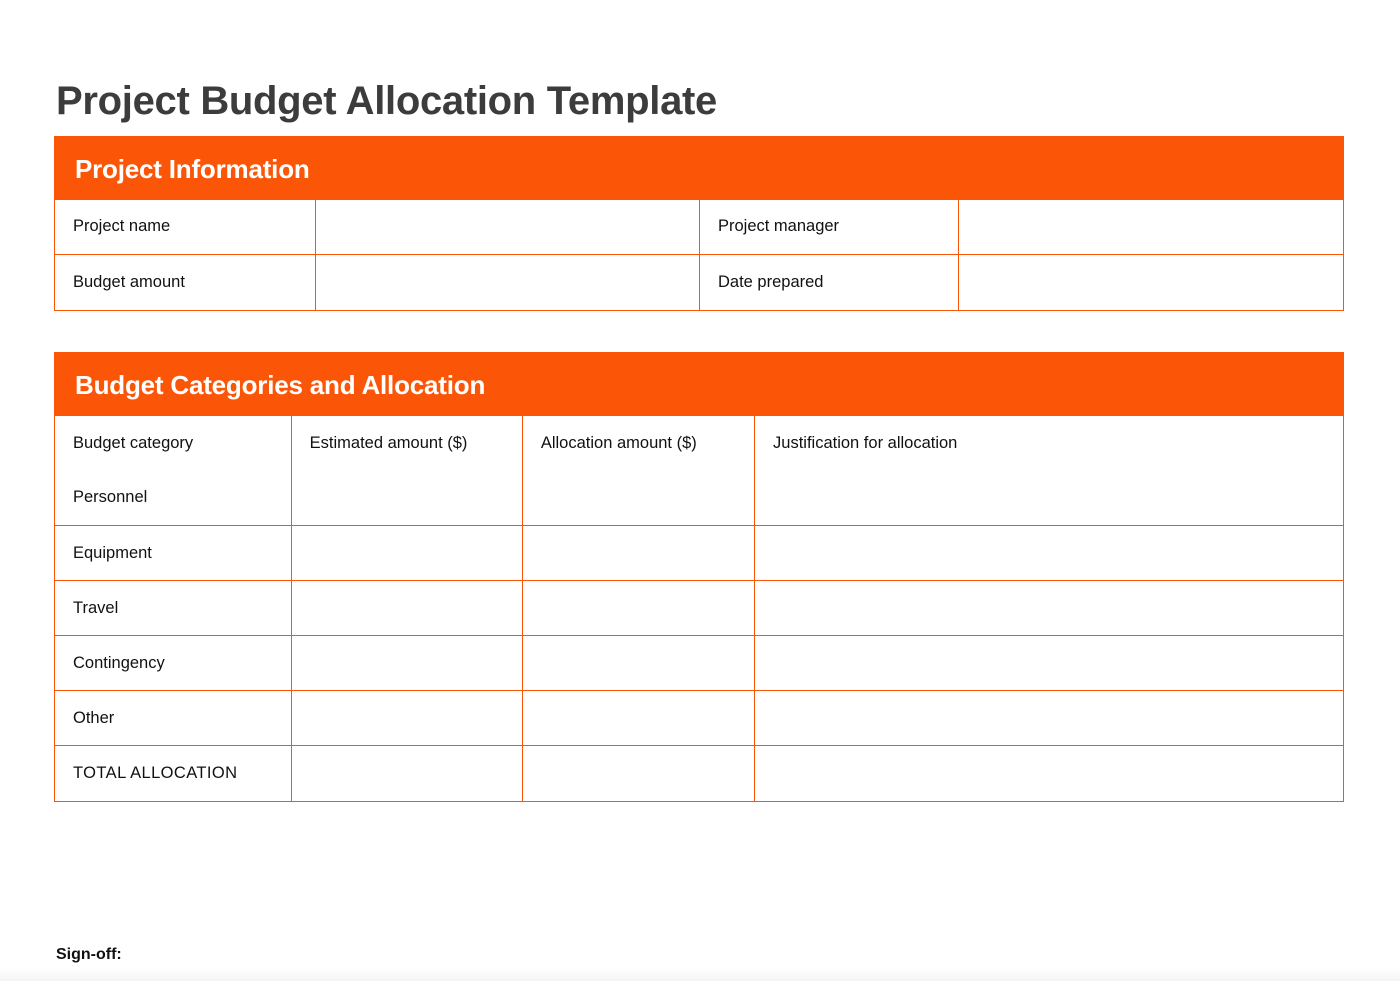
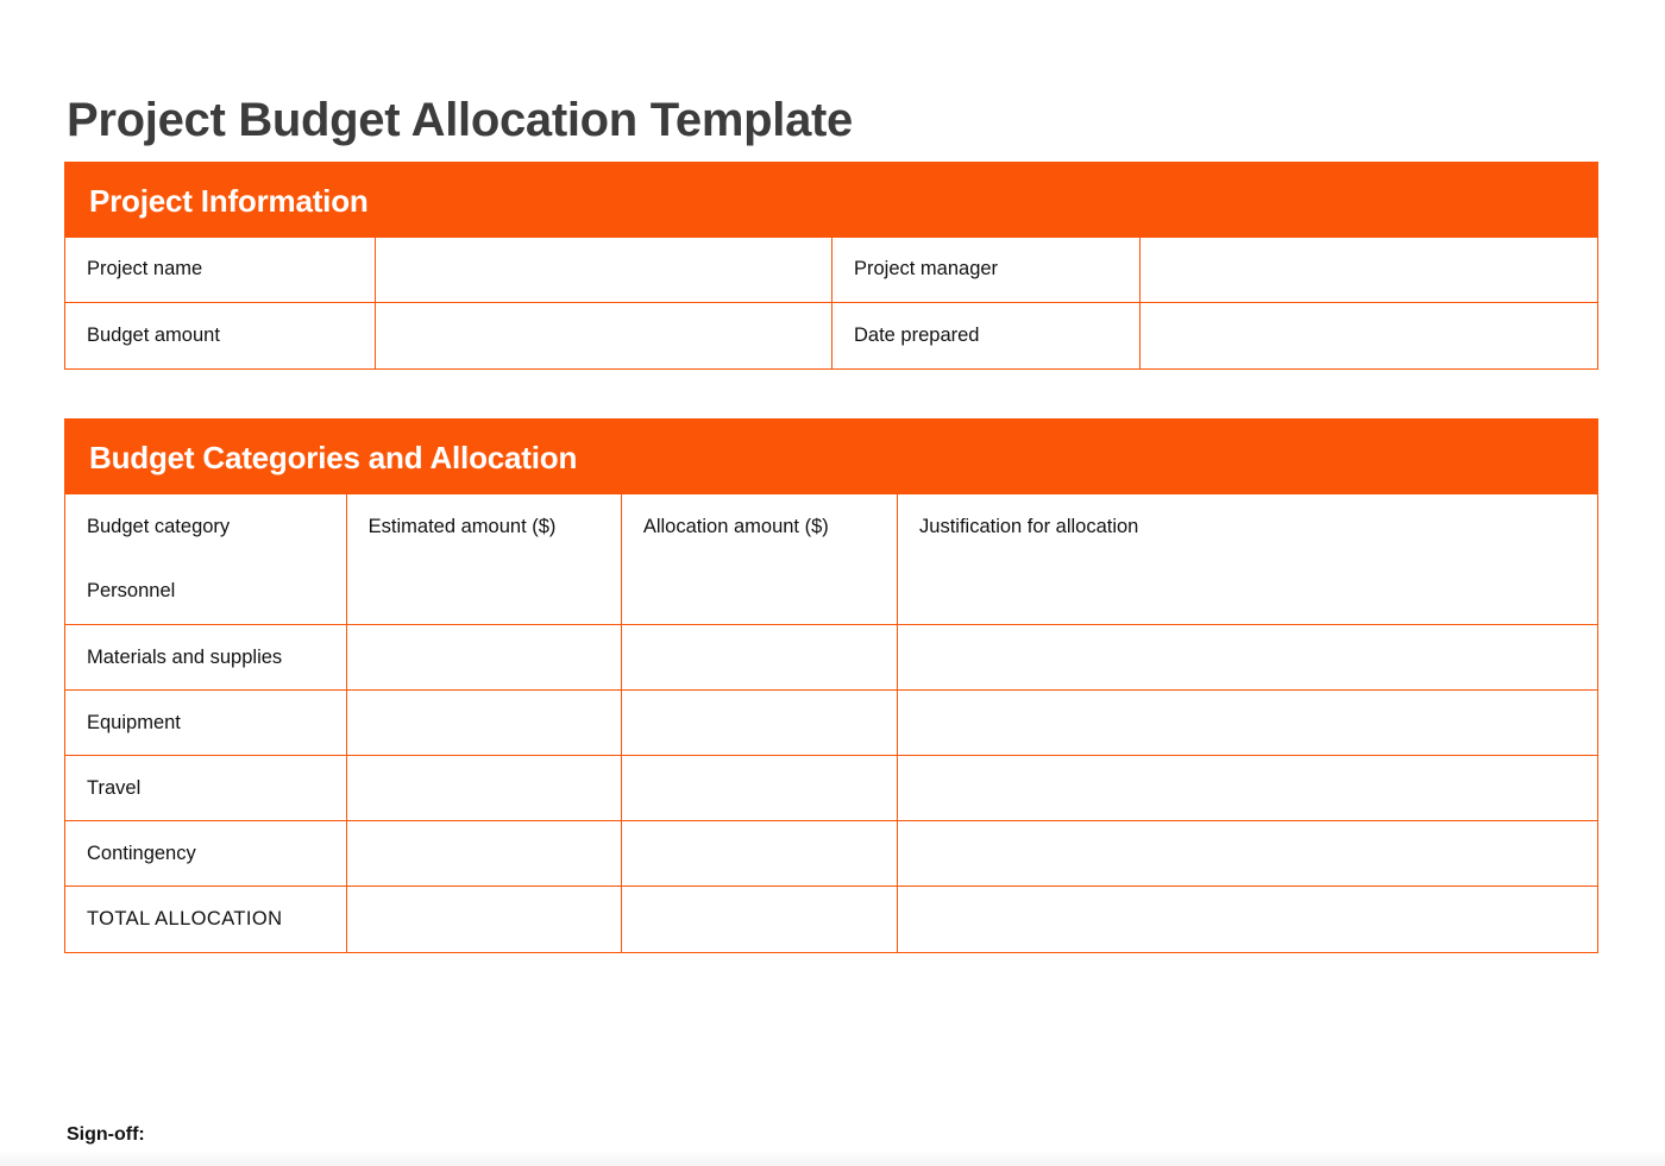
  Project Budget Allocation Template
  Project Information
  Project name		Project manager
  Budget amount		Date prepared
  Budget Categories and Allocation
  Budget category	Estimated amount ($)	Allocation amount ($)	Justification for allocation
  Personnel
+ Materials and supplies
  Equipment
  Travel
  Contingency
- Other
  TOTAL ALLOCATION
  Sign-off:
